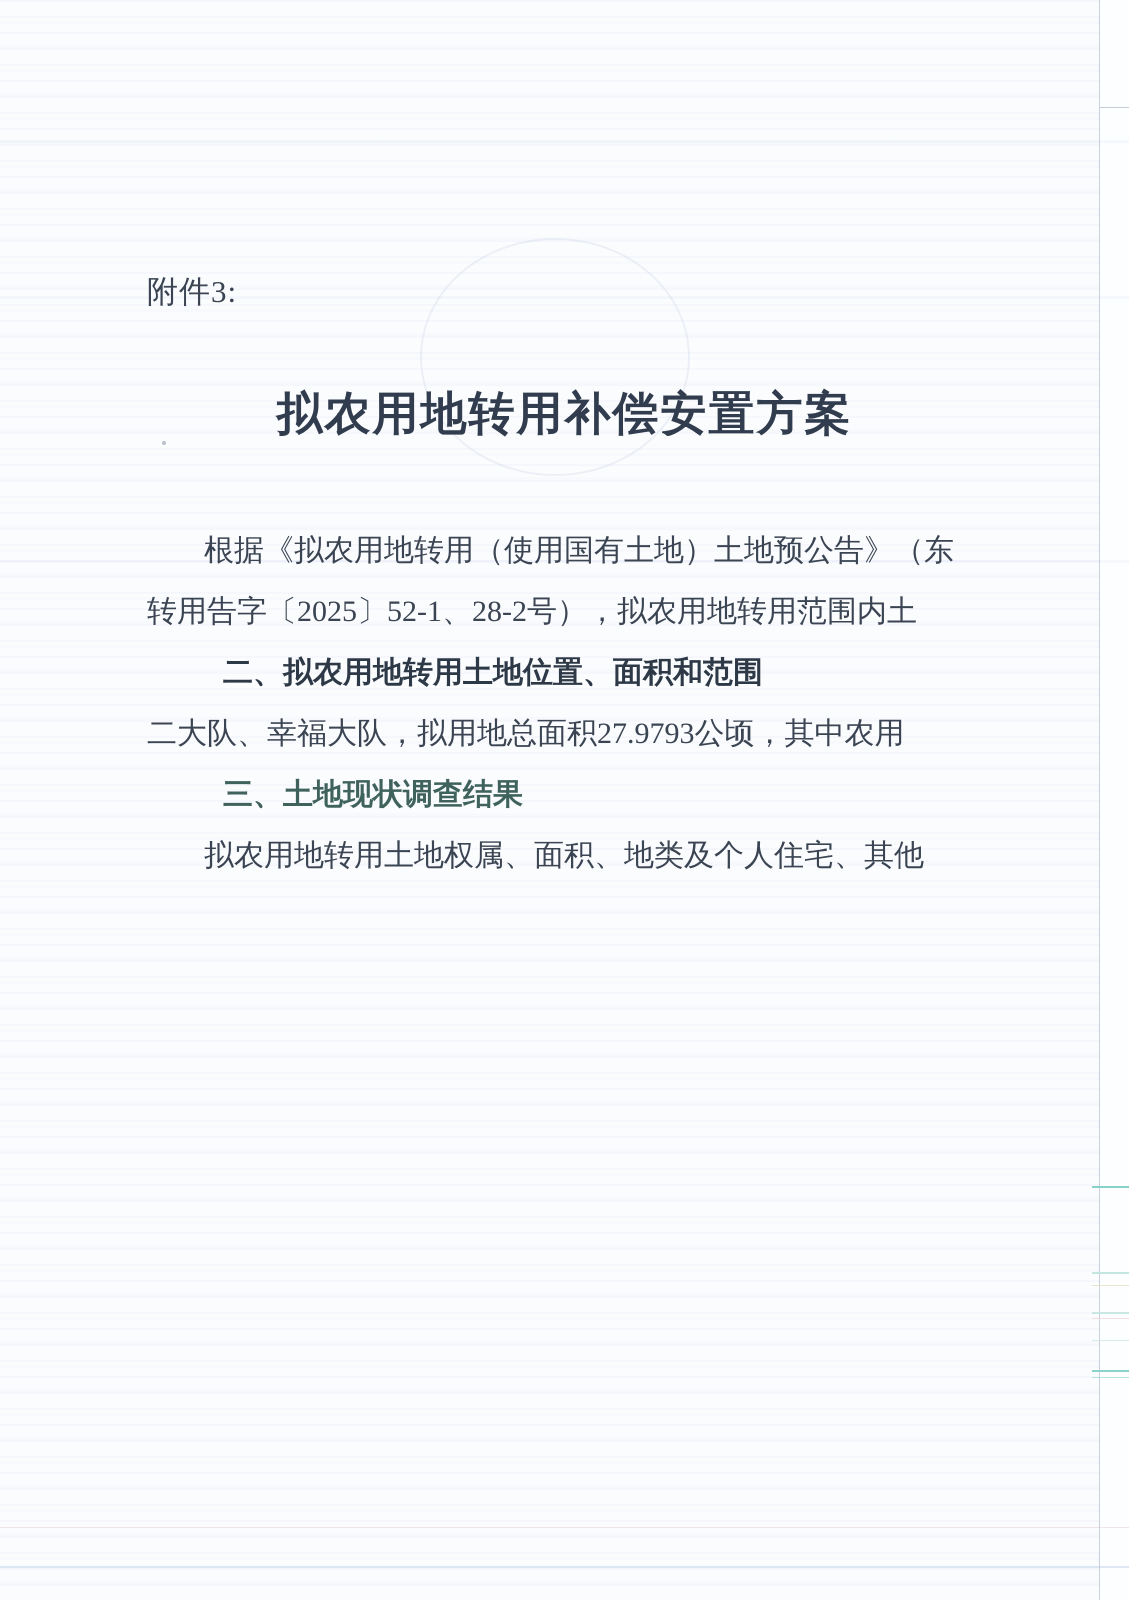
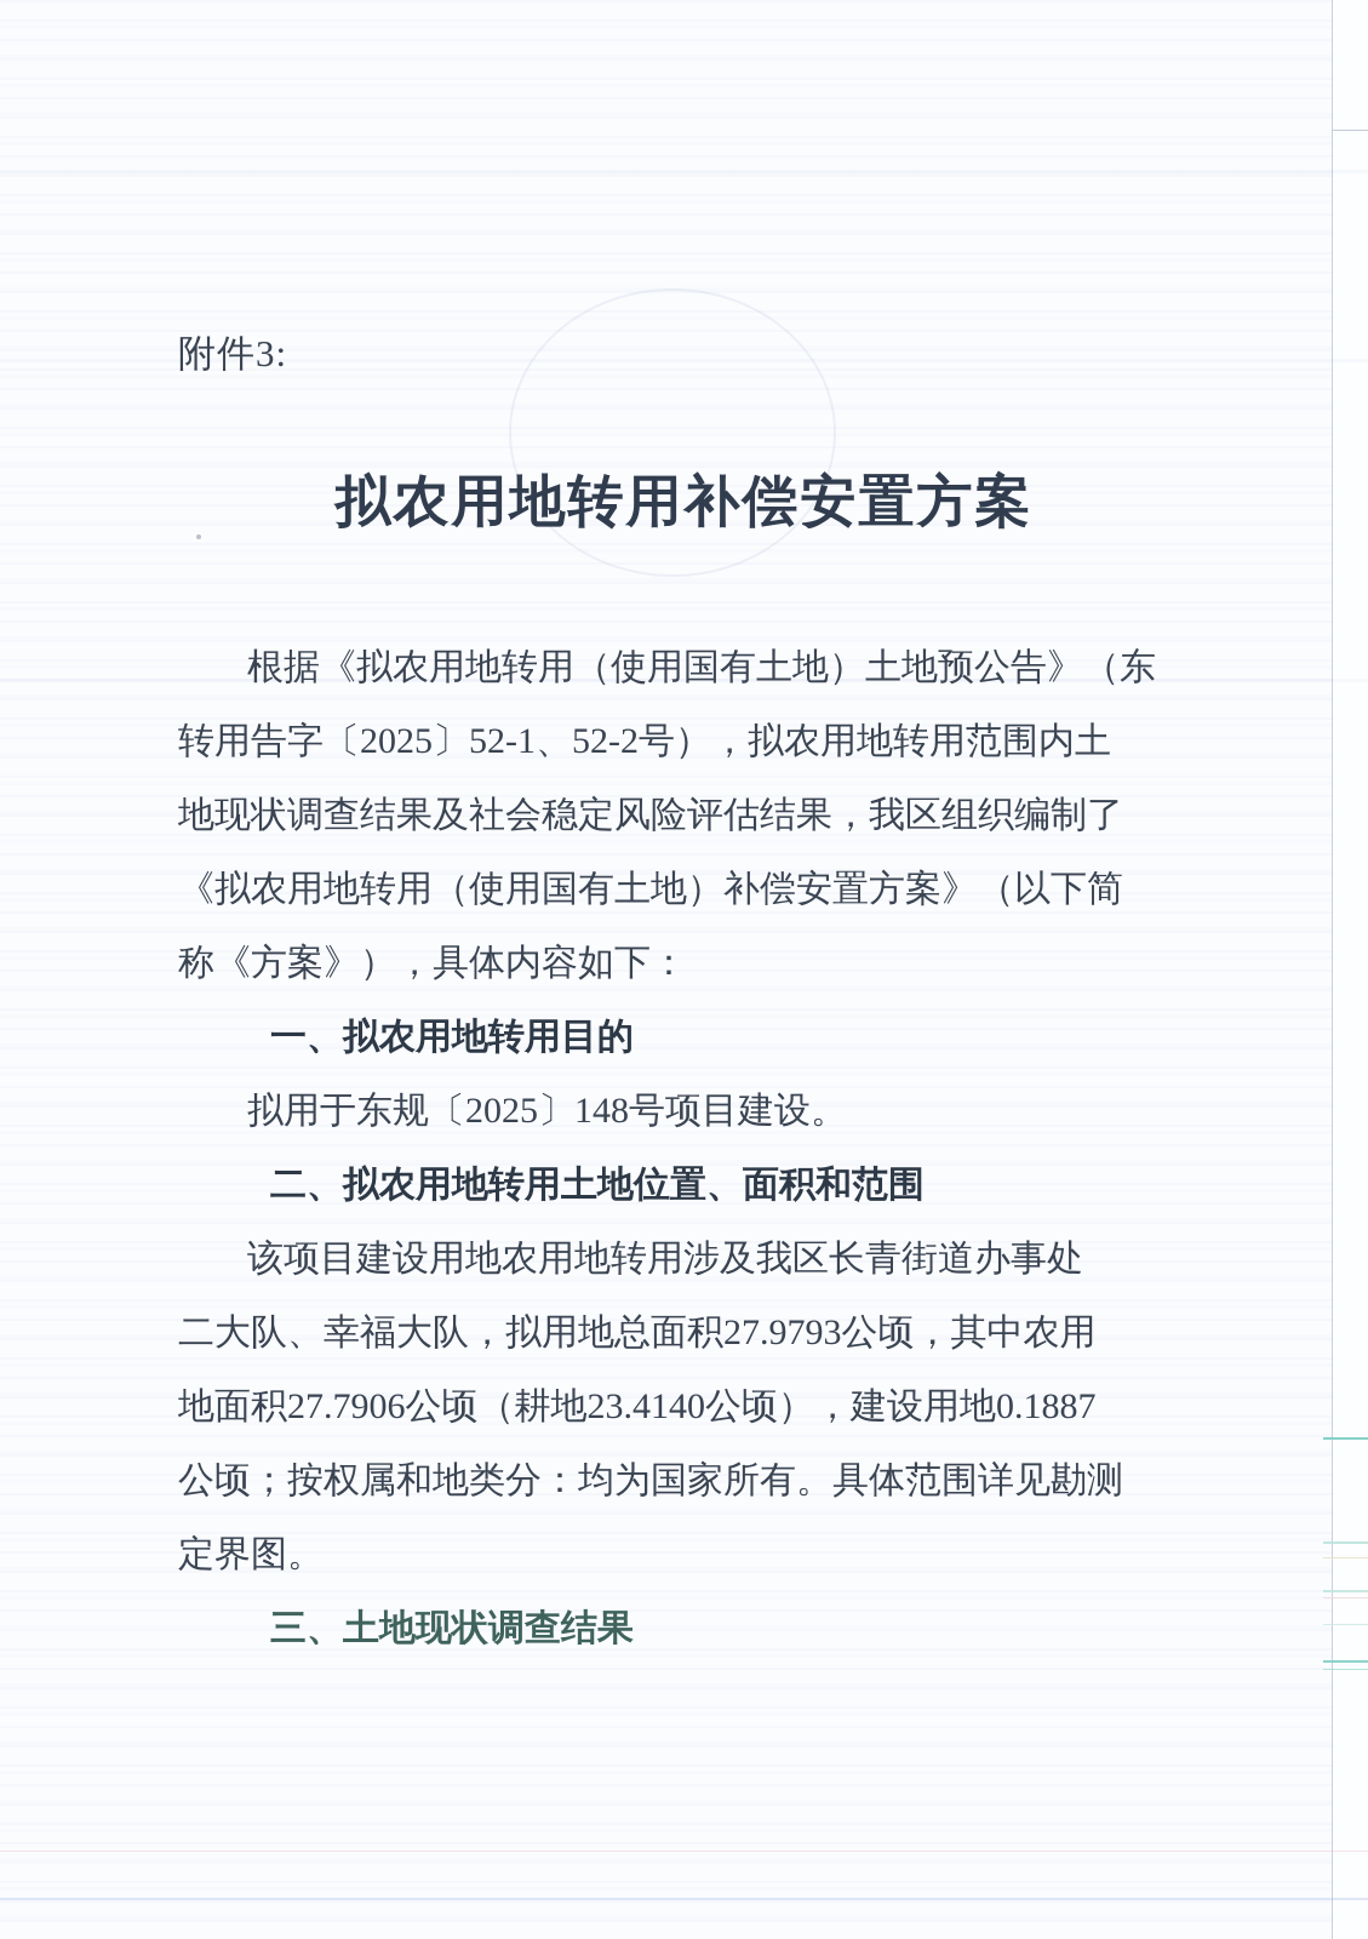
  附件3:
  拟农用地转用补偿安置方案
  根据《拟农用地转用（使用国有土地）土地预公告》（东
- 转用告字〔2025〕52-1、28-2号），拟农用地转用范围内土
+ 转用告字〔2025〕52-1、52-2号），拟农用地转用范围内土
+ 地现状调查结果及社会稳定风险评估结果，我区组织编制了
+ 《拟农用地转用（使用国有土地）补偿安置方案》（以下简
+ 称《方案》），具体内容如下：
+ 一、拟农用地转用目的
+ 拟用于东规〔2025〕148号项目建设。
  二、拟农用地转用土地位置、面积和范围
+ 该项目建设用地农用地转用涉及我区长青街道办事处
  二大队、幸福大队，拟用地总面积27.9793公顷，其中农用
+ 地面积27.7906公顷（耕地23.4140公顷），建设用地0.1887
+ 公顷；按权属和地类分：均为国家所有。具体范围详见勘测
+ 定界图。
  三、土地现状调查结果
- 拟农用地转用土地权属、面积、地类及个人住宅、其他
